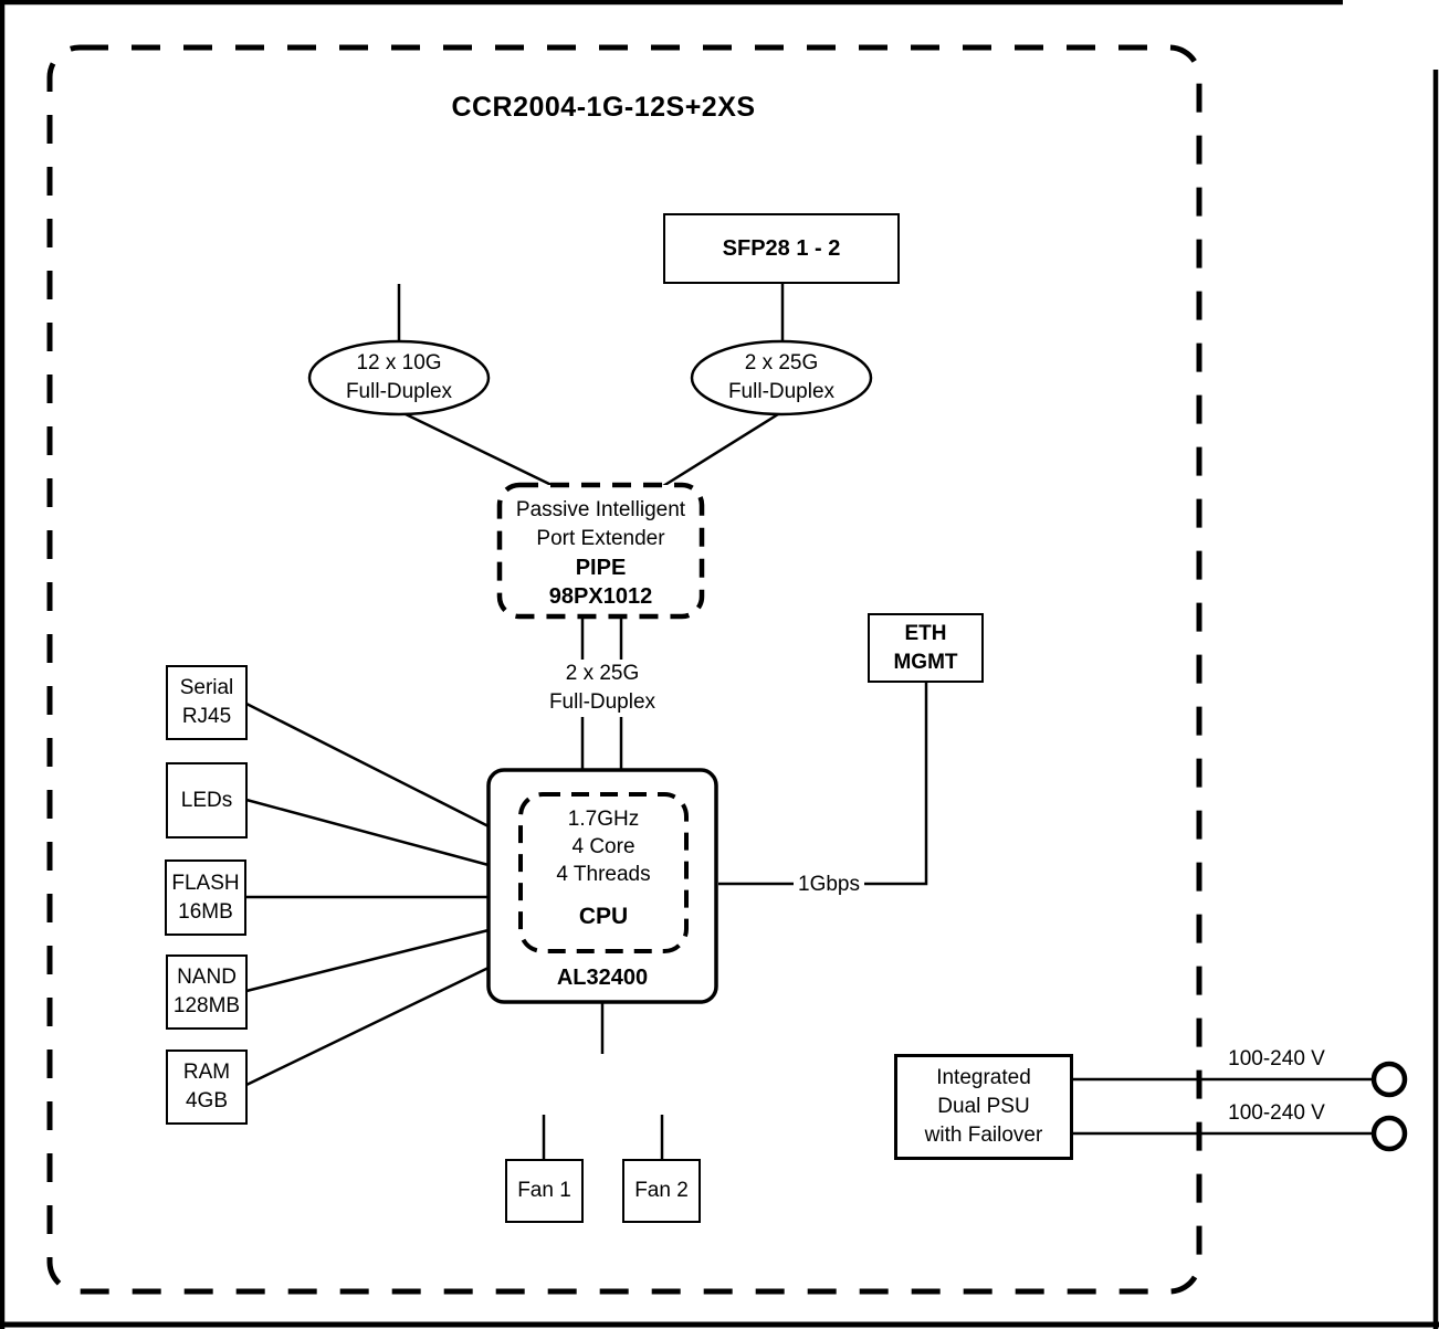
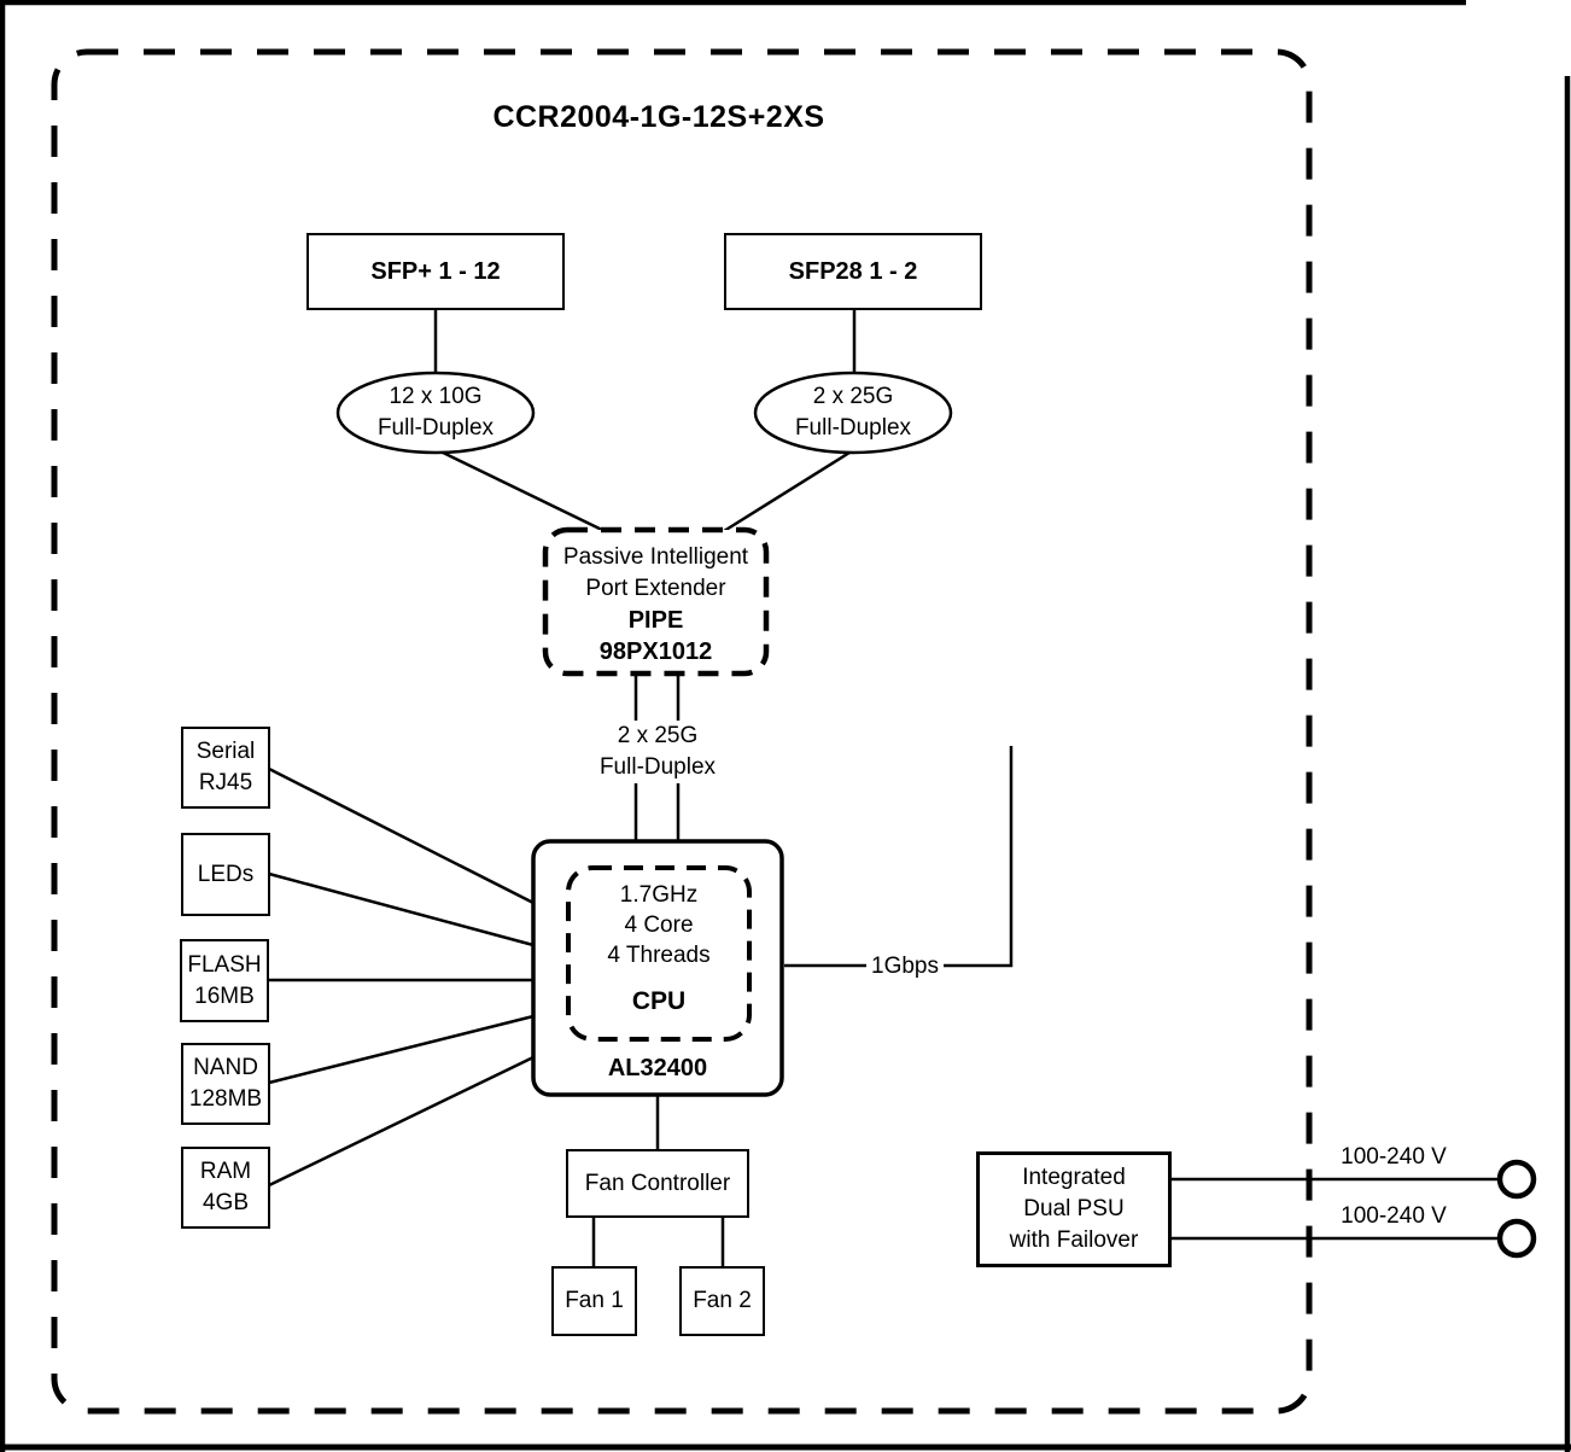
  CCR2004-1G-12S+2XS
+ SFP+ 1 - 12
  SFP28 1 - 2
  12 x 10G
  Full-Duplex
  2 x 25G
  Full-Duplex
  Passive Intelligent
  Port Extender
  PIPE
  98PX1012
  2 x 25G
  Full-Duplex
  1.7GHz
  4 Core
  4 Threads
  CPU
  AL32400
- ETH
- MGMT
  1Gbps
  Serial
  RJ45
  LEDs
  FLASH
  16MB
  NAND
  128MB
  RAM
  4GB
+ Fan Controller
  Fan 1
  Fan 2
  Integrated
  Dual PSU
  with Failover
  100-240 V
  100-240 V
